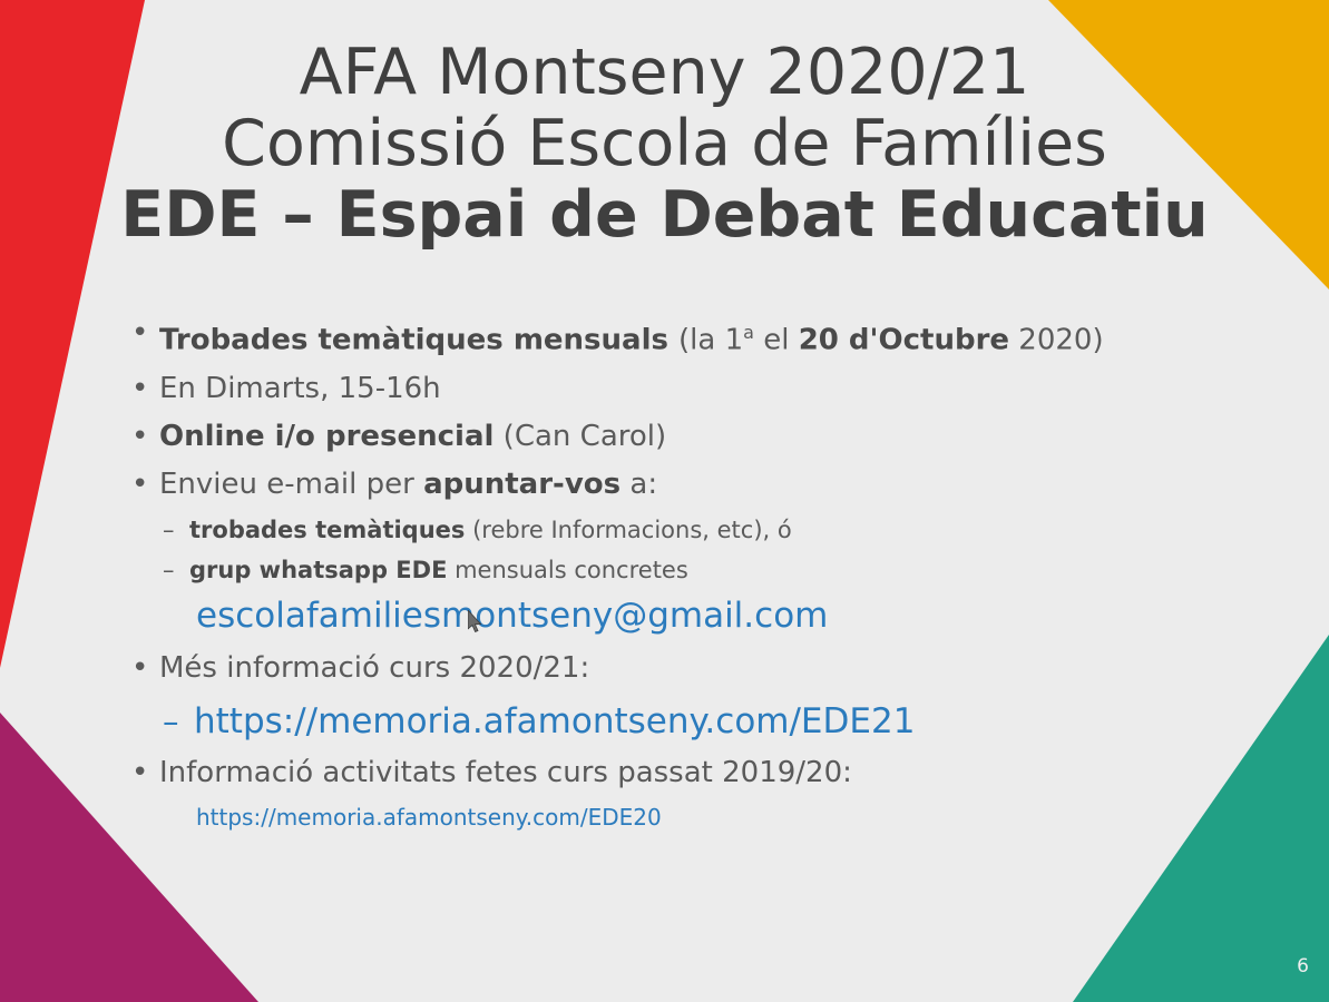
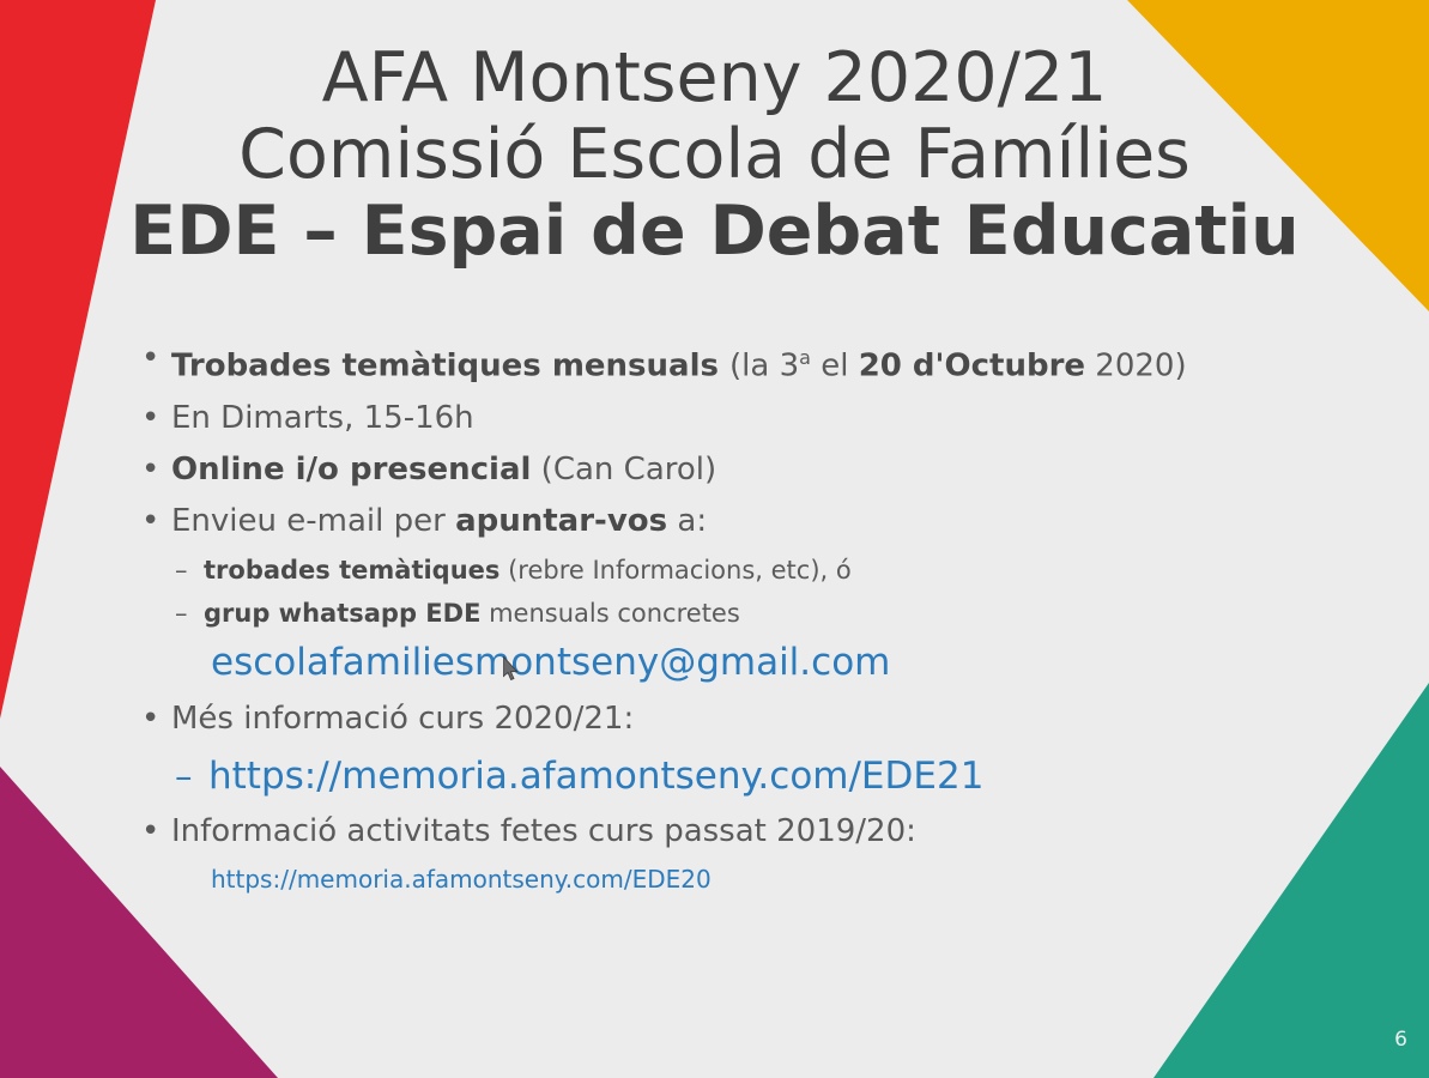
  AFA Montseny 2020/21
  Comissió Escola de Famílies
  EDE – Espai de Debat Educatiu
  •
- Trobades temàtiques mensuals (la 1a el 20 d'Octubre 2020)
+ Trobades temàtiques mensuals (la 3a el 20 d'Octubre 2020)
  •
  En Dimarts, 15-16h
  •
  Online i/o presencial (Can Carol)
  •
  Envieu e-mail per apuntar-vos a:
  –
  trobades temàtiques (rebre Informacions, etc), ó
  –
  grup whatsapp EDE mensuals concretes
  escolafamiliesmontseny@gmail.com
  •
  Més informació curs 2020/21:
  –
  https://memoria.afamontseny.com/EDE21
  •
  Informació activitats fetes curs passat 2019/20:
  https://memoria.afamontseny.com/EDE20
  6
